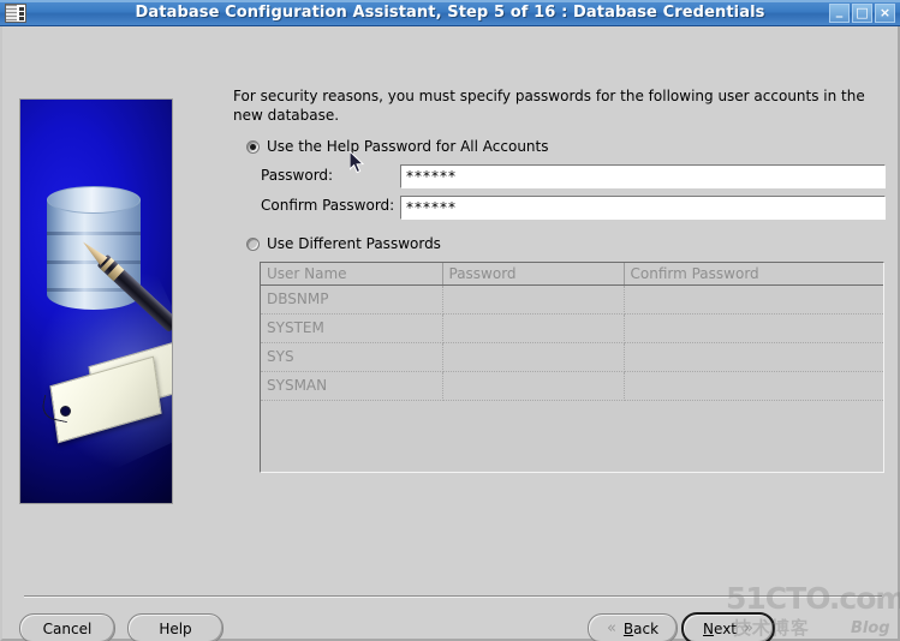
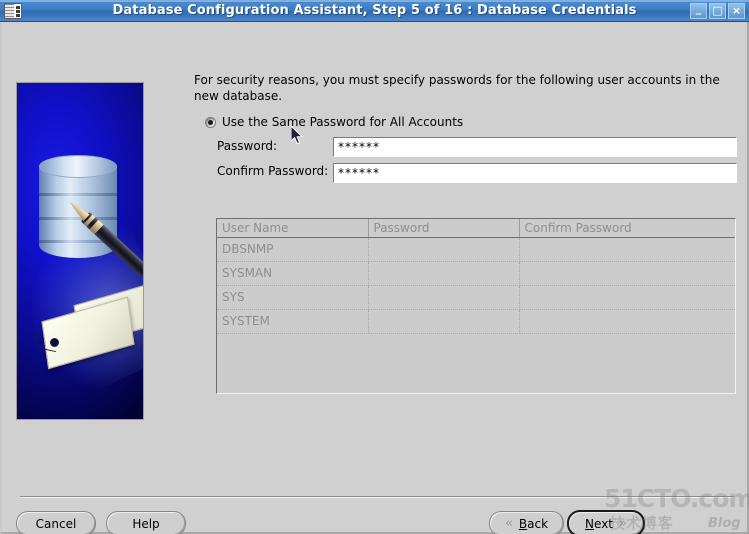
  Database Configuration Assistant, Step 5 of 16 : Database Credentials
  _
  □
  ×
  For security reasons, you must specify passwords for the following user accounts in the new database.
- Use the Help Password for All Accounts
+ Use the Same Password for All Accounts
  Password:
  ******
  Confirm Password:
  ******
- Use Different Passwords
  User Name	Password	Confirm Password
  DBSNMP
- SYSTEM
+ SYSMAN
  SYS
- SYSMAN
+ SYSTEM
  Cancel
  Help
  «
  Back
  Next
  »
  51CTO.com
  技术博客
  Blog
